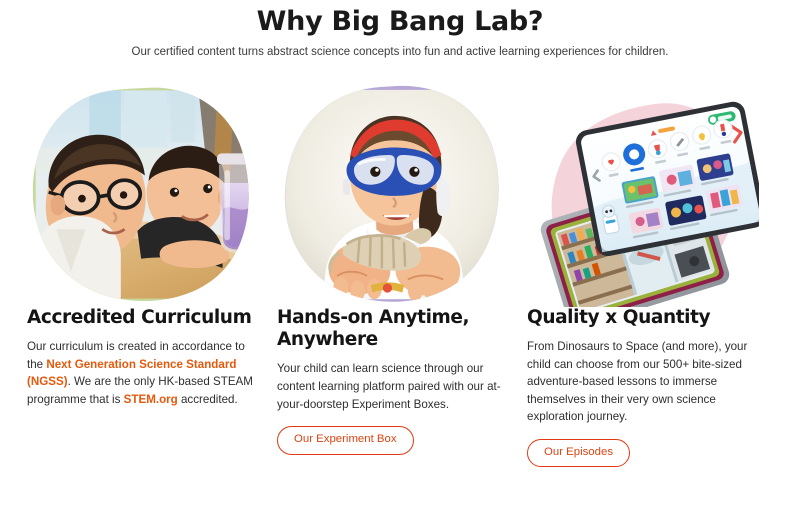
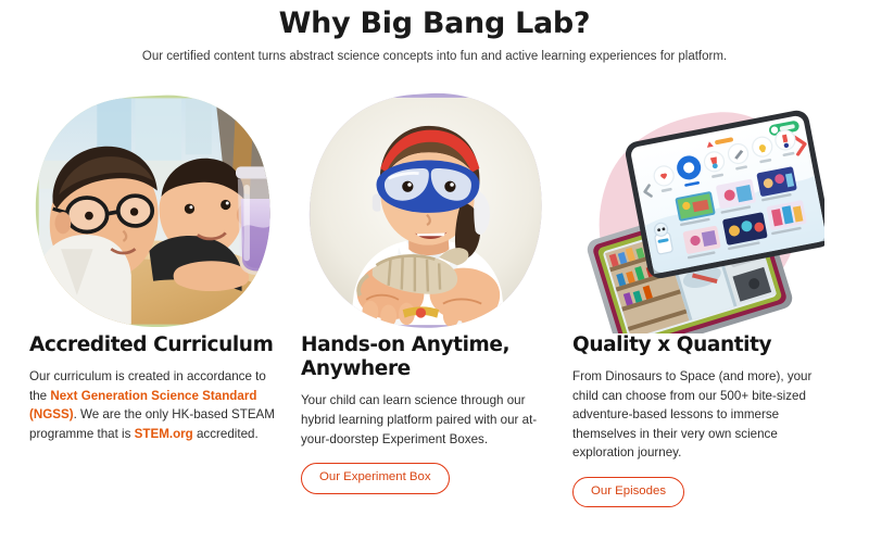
  Why Big Bang Lab?
- Our certified content turns abstract science concepts into fun and active learning experiences for children.
+ Our certified content turns abstract science concepts into fun and active learning experiences for platform.
  Accredited Curriculum
  Our curriculum is created in accordance to the Next Generation Science Standard (NGSS). We are the only HK-based STEAM programme that is STEM.org accredited.
  Hands-on Anytime, Anywhere
- Your child can learn science through our content learning platform paired with our at-your-doorstep Experiment Boxes.
+ Your child can learn science through our hybrid learning platform paired with our at-your-doorstep Experiment Boxes.
  Our Experiment Box
  Quality x Quantity
  From Dinosaurs to Space (and more), your child can choose from our 500+ bite-sized adventure-based lessons to immerse themselves in their very own science exploration journey.
  Our Episodes
